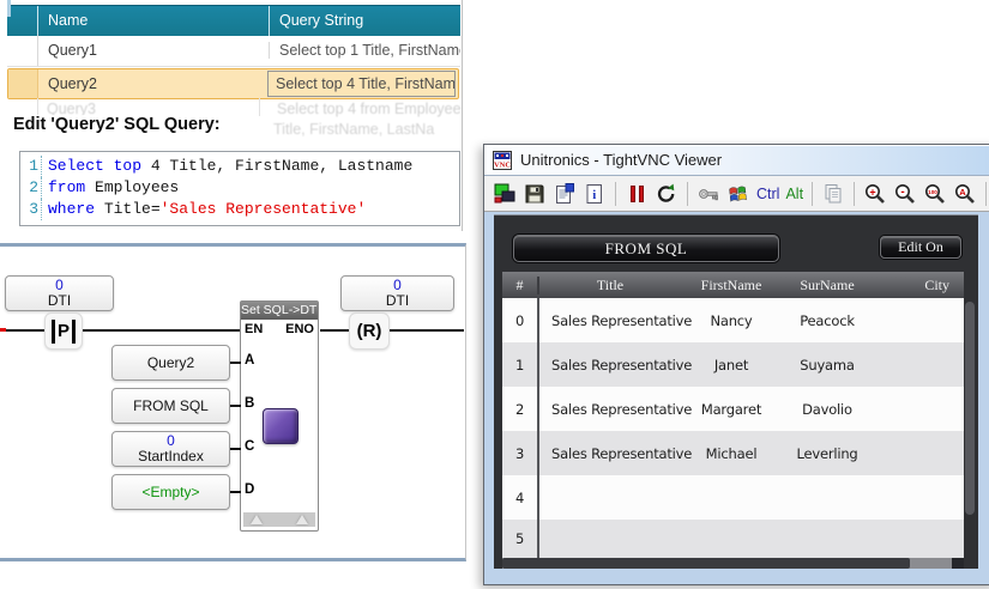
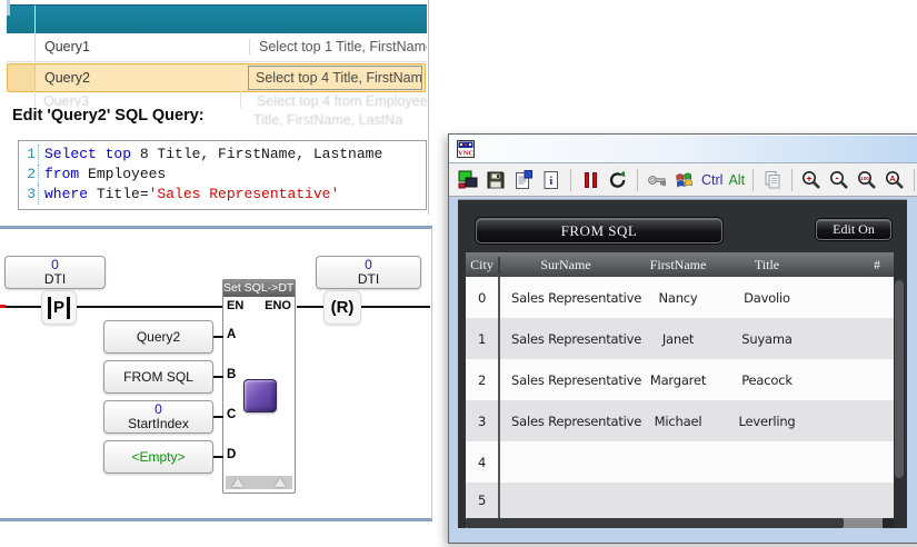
- Name
- Query String
  Query1
  Select top 1 Title, FirstNam
  Query2
  Select top 4 Title, FirstNam
  Query3
  Select top 4 from Employee
  Title, FirstName, LastNa
  Edit 'Query2' SQL Query:
  1
  Select top
- 4 Title, FirstName, Lastname
+ 8 Title, FirstName, Lastname
  2
  from
  Employees
  3
  where
  Title=
  'Sales Representative'
  0
  DTI
  0
  DTI
  P
  (R)
  Set SQL->DT
  EN
  ENO
  A
  B
  C
  D
  Query2
  FROM SQL
  0
  StartIndex
  <Empty>
- Unitronics - TightVNC Viewer
  i
  Ctrl
  Alt
  +
  -
  A
  FROM SQL
  Edit On
- #
+ City
- Title
+ SurName
  FirstName
- SurName
+ Title
- City
+ #
  0
  Sales Representative
  Nancy
- Peacock
+ Davolio
  1
  Sales Representative
  Janet
  Suyama
  2
  Sales Representative
  Margaret
- Davolio
+ Peacock
  3
  Sales Representative
  Michael
  Leverling
  4
  5
